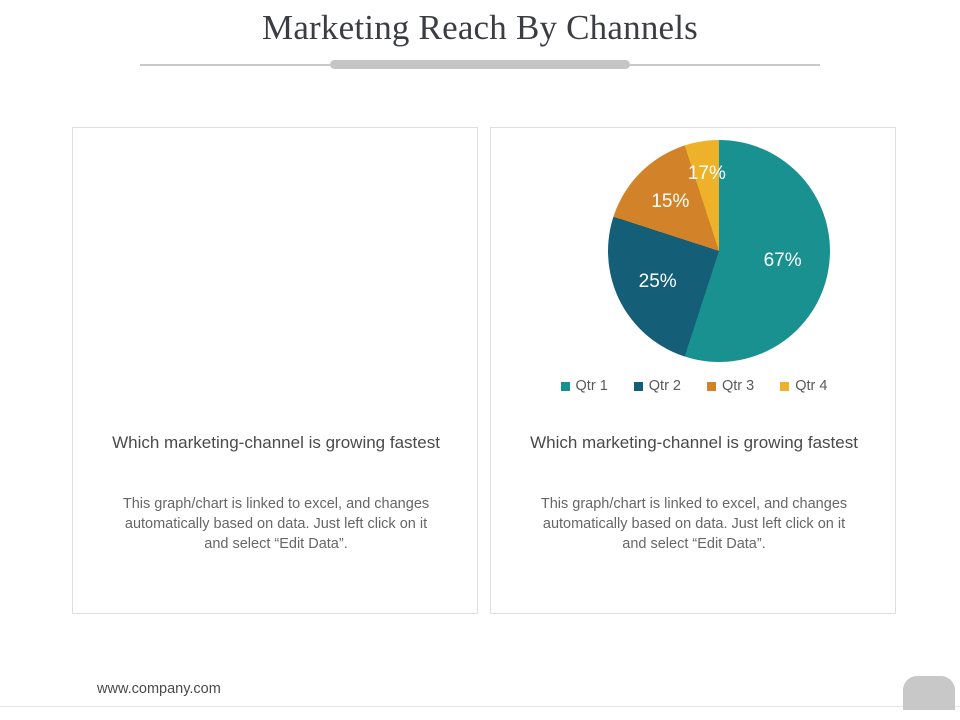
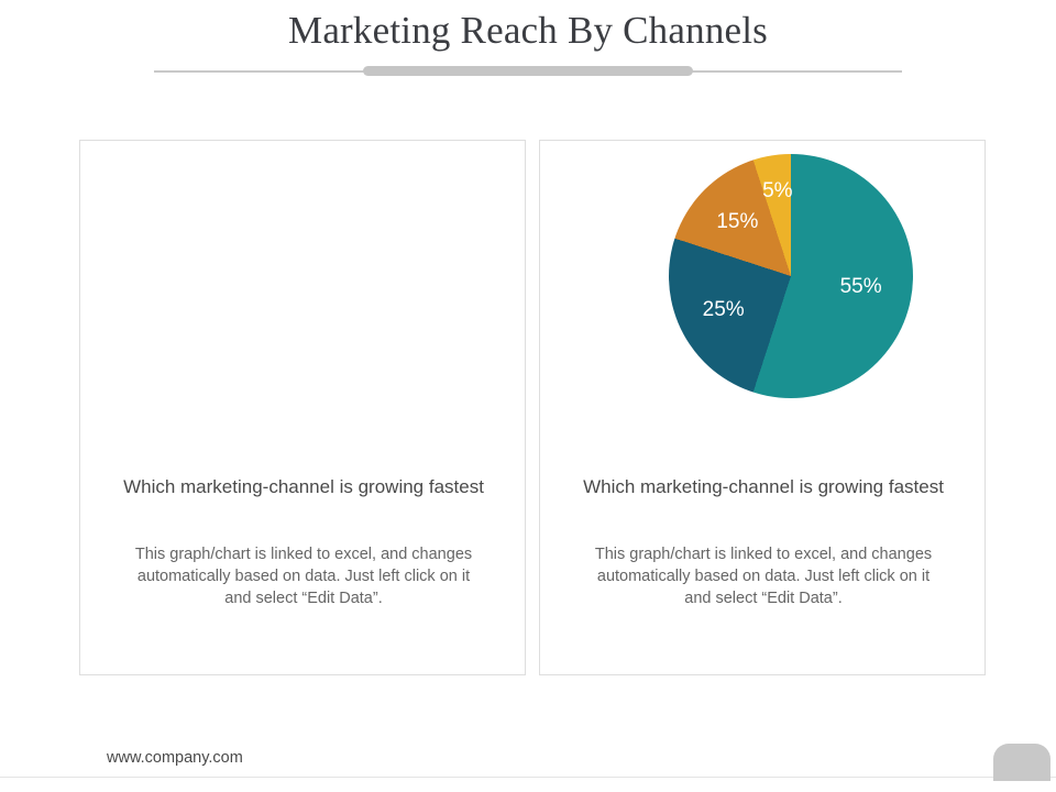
  Marketing Reach By Channels
  Which marketing-channel is growing fastest
  This graph/chart is linked to excel, and changes automatically based on data. Just left click on it and select “Edit Data”.
- 67%
+ 55%
  25%
  15%
- 17%
+ 5%
- Qtr 1
- Qtr 2
- Qtr 3
- Qtr 4
  Which marketing-channel is growing fastest
  This graph/chart is linked to excel, and changes automatically based on data. Just left click on it and select “Edit Data”.
  www.company.com
